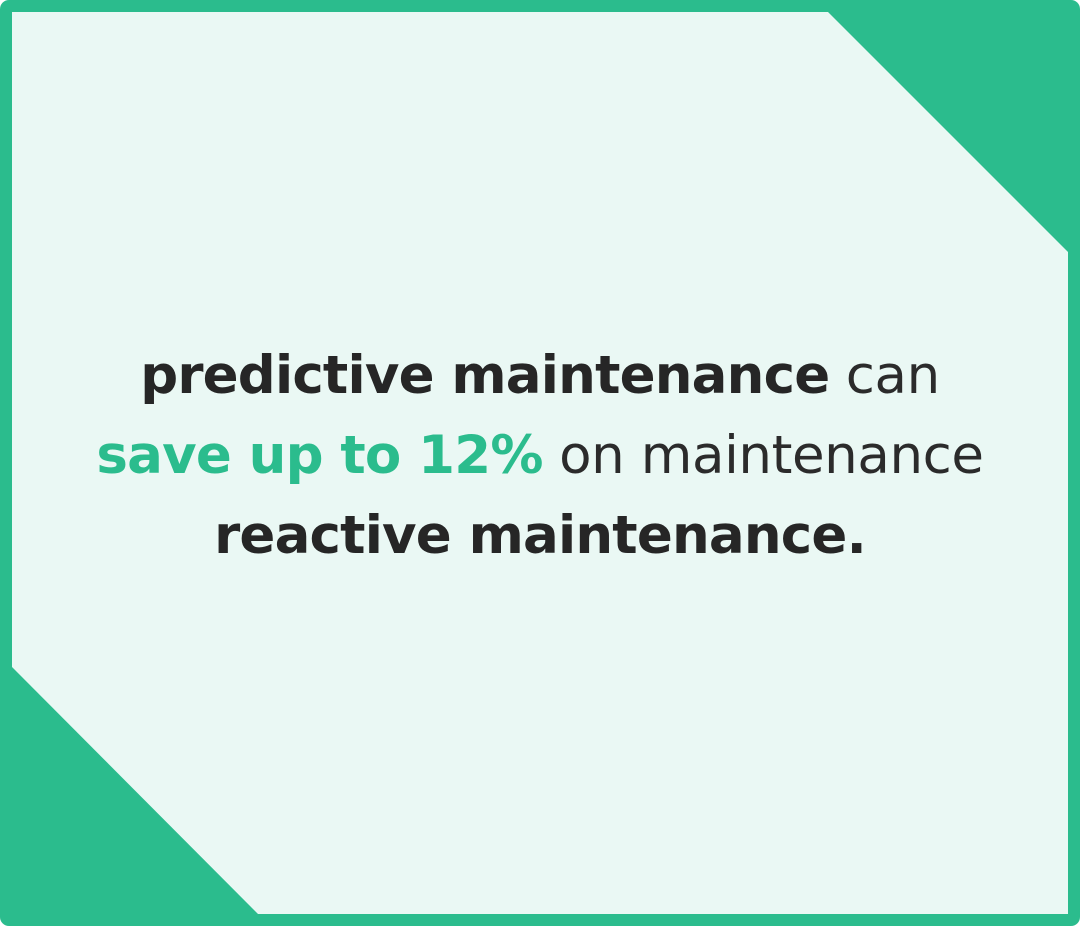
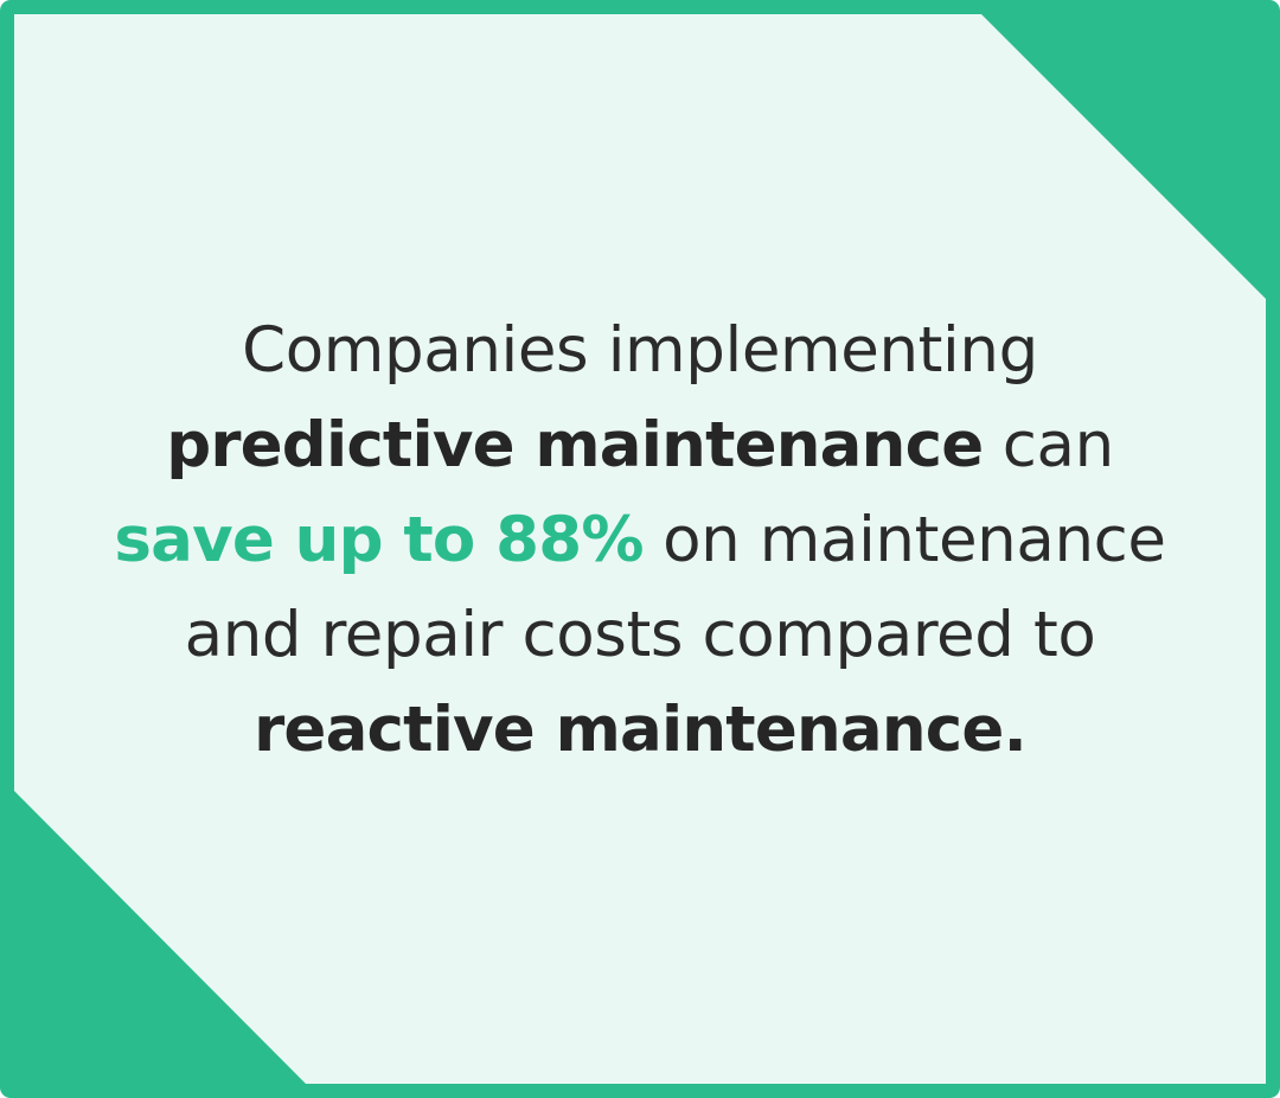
+ Companies implementing
  predictive maintenance can
- save up to 12% on maintenance
+ save up to 88% on maintenance
+ and repair costs compared to
  reactive maintenance.
